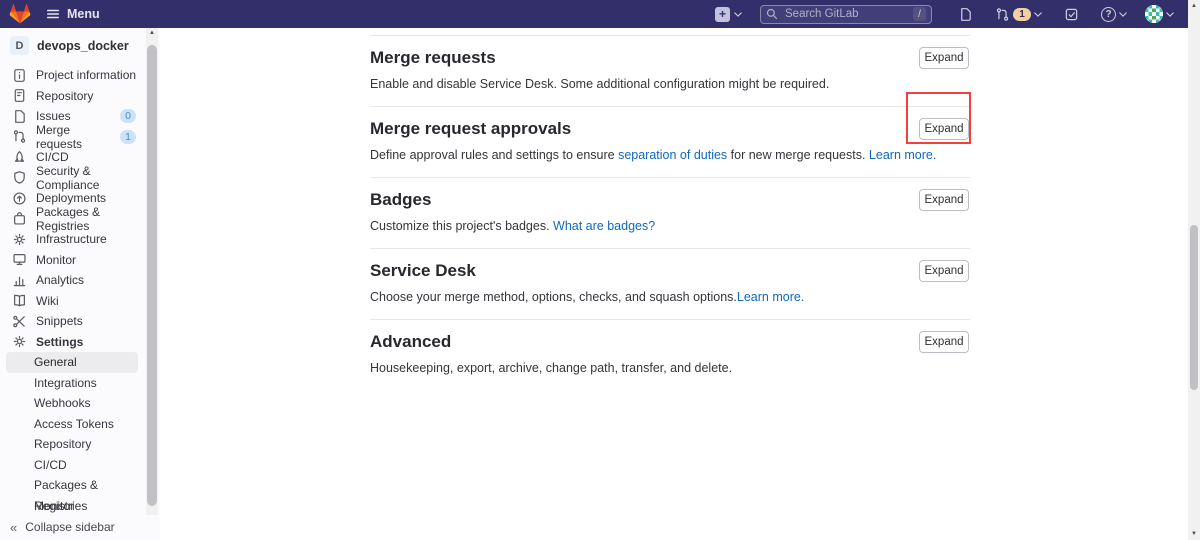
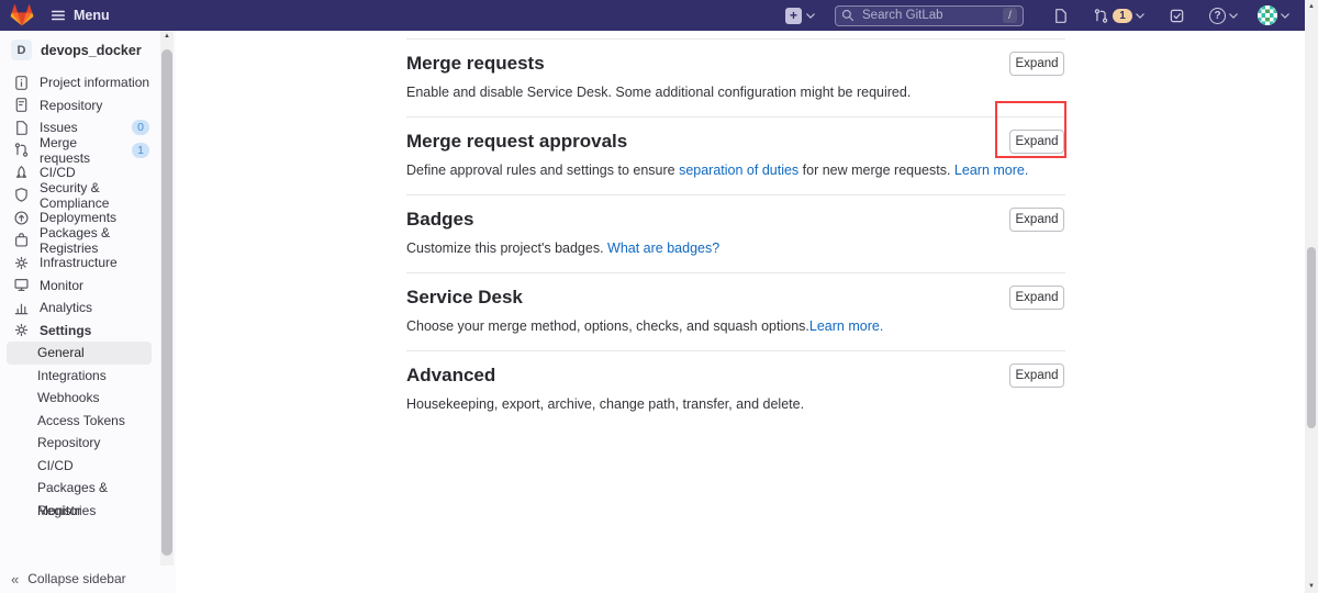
  Menu
  +
  Search GitLab
  /
  1
  ?
  D
  devops_docker
  Project information
  Repository
  Issues
  0
  Merge requests
  1
  CI/CD
  Security & Compliance
  Deployments
  Packages & Registries
  Infrastructure
  Monitor
  Analytics
- Wiki
- Snippets
  Settings
  General
  Integrations
  Webhooks
  Access Tokens
  Repository
  CI/CD
  Packages & Registries
  Monitor
  «
  Collapse sidebar
  Merge requests
  Expand
  Enable and disable Service Desk. Some additional configuration might be required.
  Merge request approvals
  Expand
  Define approval rules and settings to ensure separation of duties for new merge requests. Learn more.
  Badges
  Expand
  Customize this project's badges. What are badges?
  Service Desk
  Expand
  Choose your merge method, options, checks, and squash options.Learn more.
  Advanced
  Expand
  Housekeeping, export, archive, change path, transfer, and delete.
